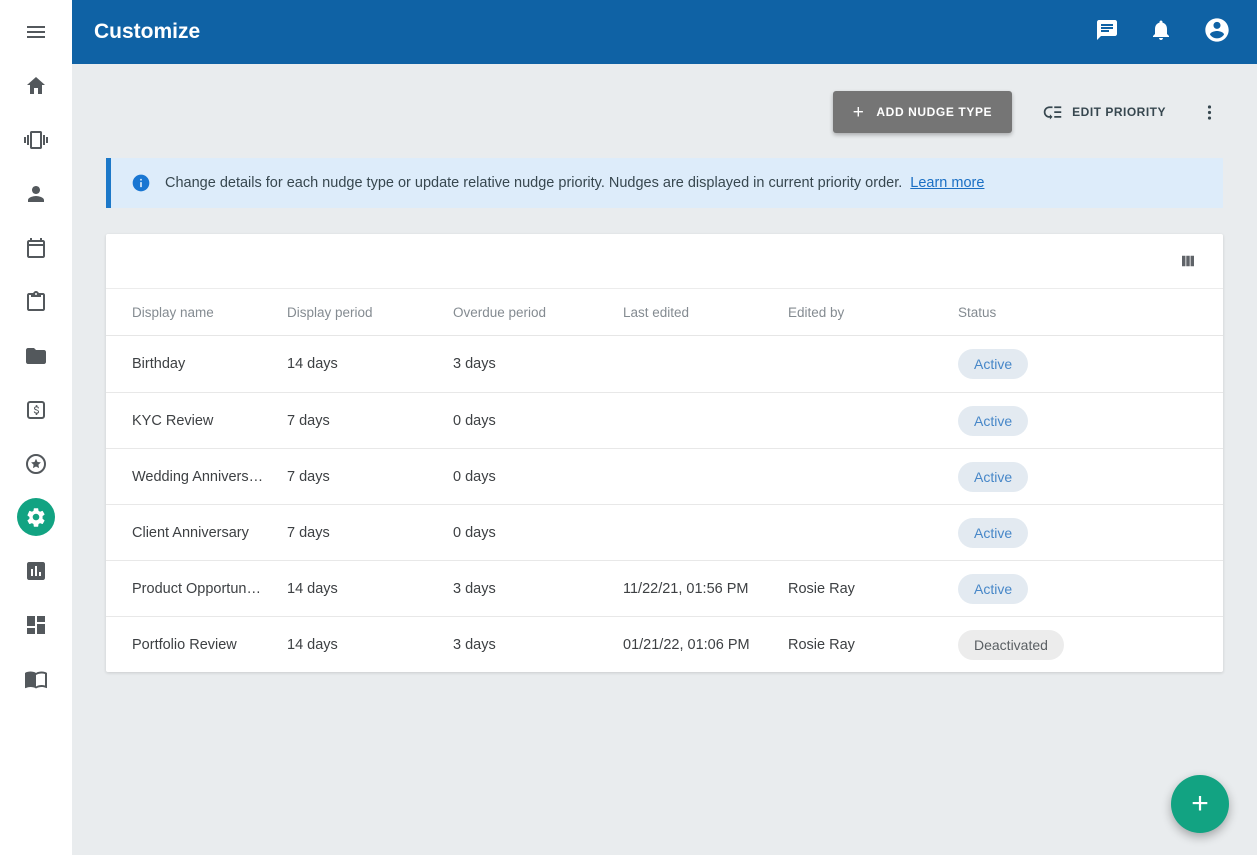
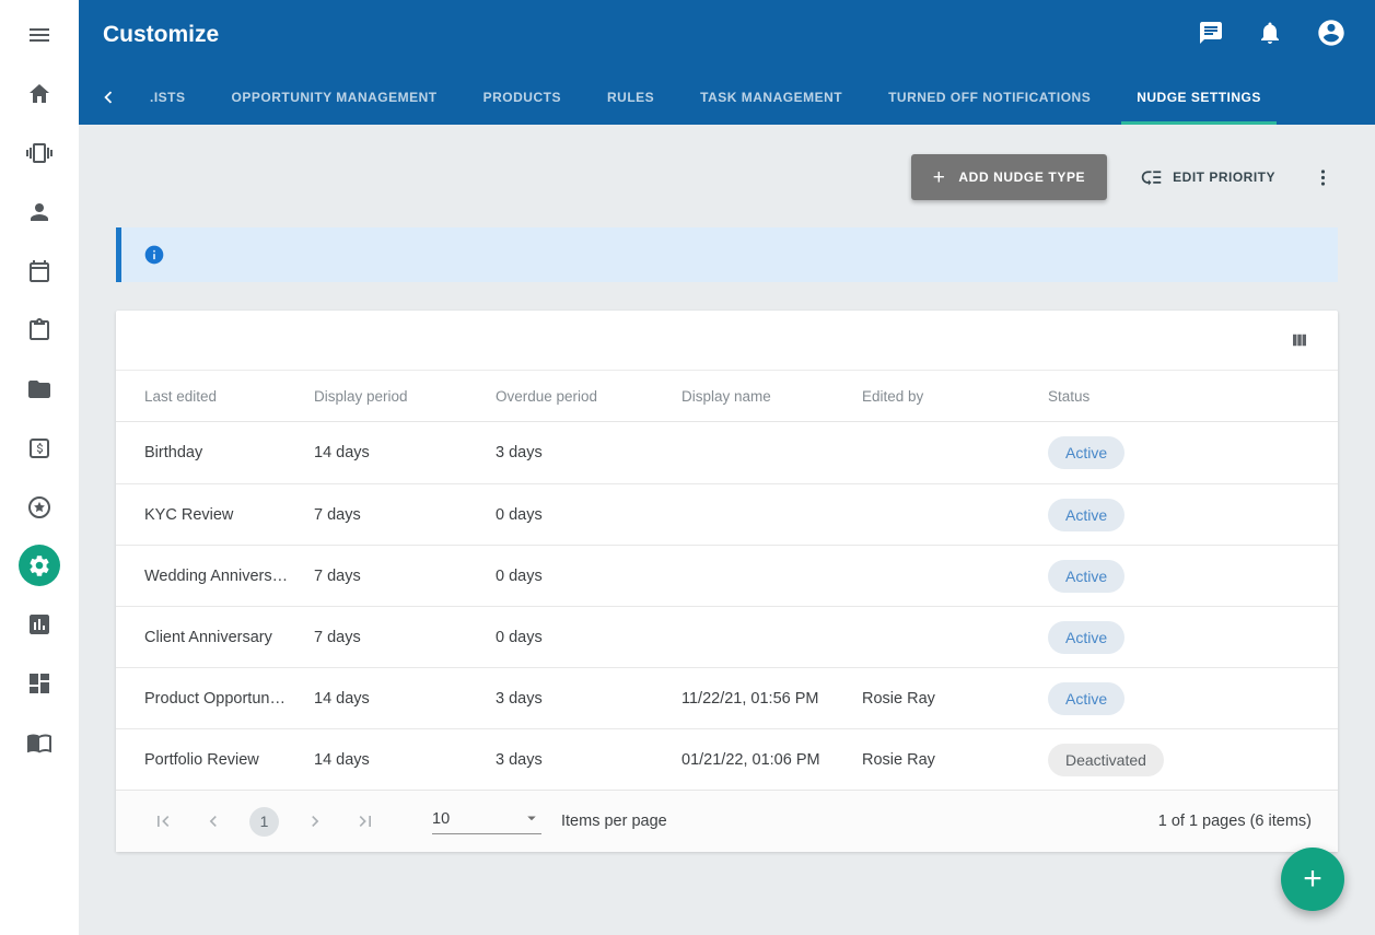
  Customize
+ .ISTS
+ OPPORTUNITY MANAGEMENT
+ PRODUCTS
+ RULES
+ TASK MANAGEMENT
+ TURNED OFF NOTIFICATIONS
+ NUDGE SETTINGS
  +
  ADD NUDGE TYPE
  EDIT PRIORITY
- Change details for each nudge type or update relative nudge priority. Nudges are displayed in current priority order. Learn more
- Display name
+ Last edited
  Display period
  Overdue period
- Last edited
+ Display name
  Edited by
  Status
  Birthday
  14 days
  3 days
  Active
  KYC Review
  7 days
  0 days
  Active
  Wedding Annivers…
  7 days
  0 days
  Active
  Client Anniversary
  7 days
  0 days
  Active
  Product Opportun…
  14 days
  3 days
  11/22/21, 01:56 PM
  Rosie Ray
  Active
  Portfolio Review
  14 days
  3 days
  01/21/22, 01:06 PM
  Rosie Ray
  Deactivated
+ 1
+ 10
+ Items per page
+ 1 of 1 pages (6 items)
  +
